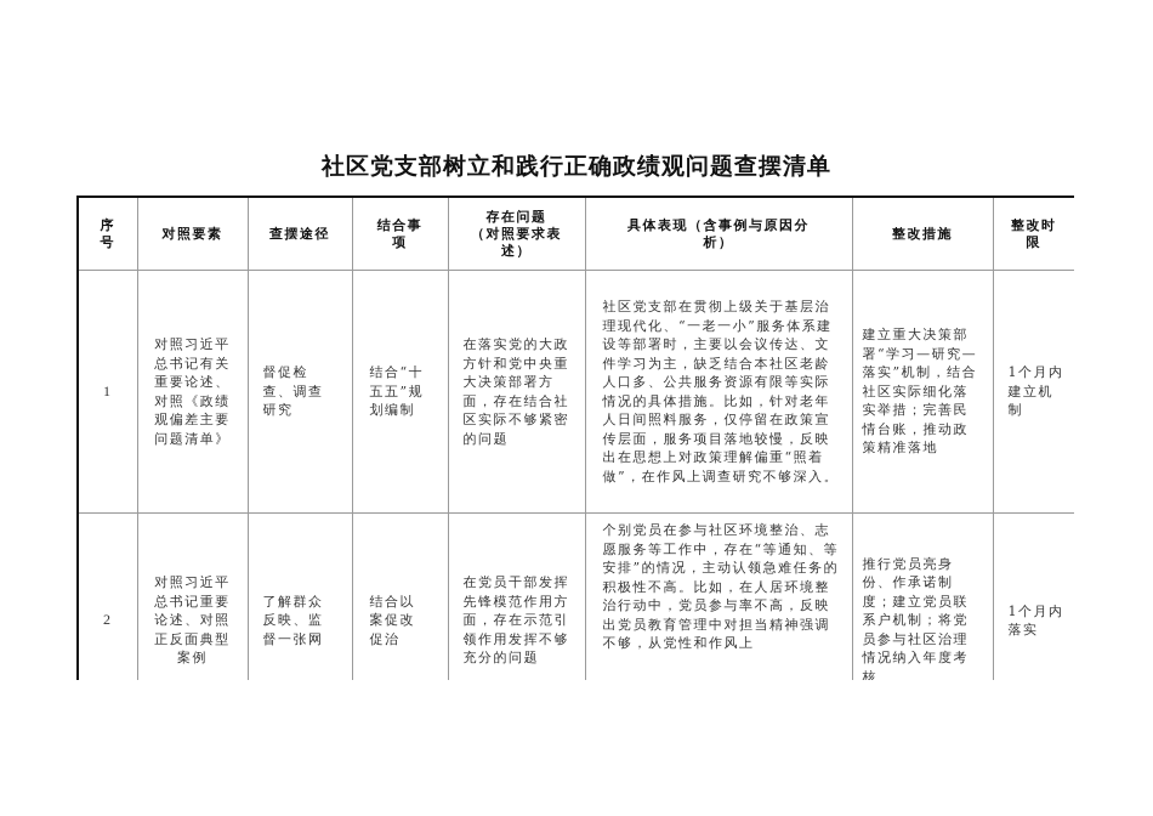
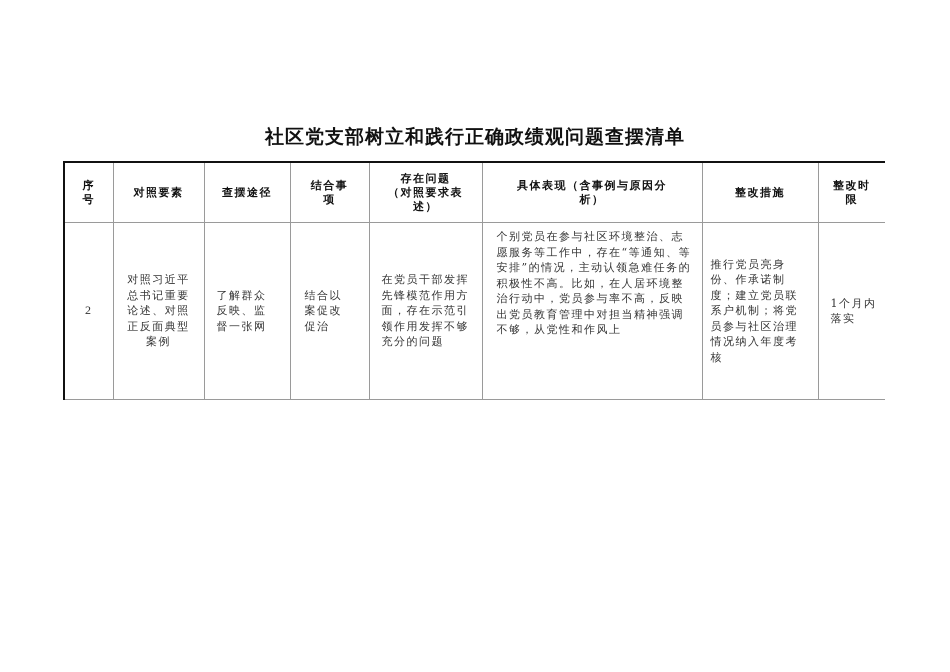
  社区党支部树立和践行正确政绩观问题查摆清单
  序 号	对照要素	查摆途径	结合事 项	存在问题 （对照要求表 述）	具体表现（含事例与原因分 析）	整改措施	整改时 限
- 1	对照习近平总书记有关重要论述、对照《政绩观偏差主要问题清单》	督促检查、调查研究	结合“十五五”规划编制	在落实党的大政方针和党中央重大决策部署方面，存在结合社区实际不够紧密的问题	社区党支部在贯彻上级关于基层治理现代化、“一老一小”服务体系建设等部署时，主要以会议传达、文件学习为主，缺乏结合本社区老龄人口多、公共服务资源有限等实际情况的具体措施。比如，针对老年人日间照料服务，仅停留在政策宣传层面，服务项目落地较慢，反映出在思想上对政策理解偏重“照着做”，在作风上调查研究不够深入。	建立重大决策部署“学习—研究—落实”机制，结合社区实际细化落实举措；完善民情台账，推动政策精准落地	1个月内建立机制
  2	对照习近平总书记重要论述、对照正反面典型案例	了解群众反映、监督一张网	结合以案促改促治	在党员干部发挥先锋模范作用方面，存在示范引领作用发挥不够充分的问题	个别党员在参与社区环境整治、志愿服务等工作中，存在“等通知、等安排”的情况，主动认领急难任务的积极性不高。比如，在人居环境整治行动中，党员参与率不高，反映出党员教育管理中对担当精神强调不够，从党性和作风上	推行党员亮身份、作承诺制度；建立党员联系户机制；将党员参与社区治理情况纳入年度考核	1个月内落实
